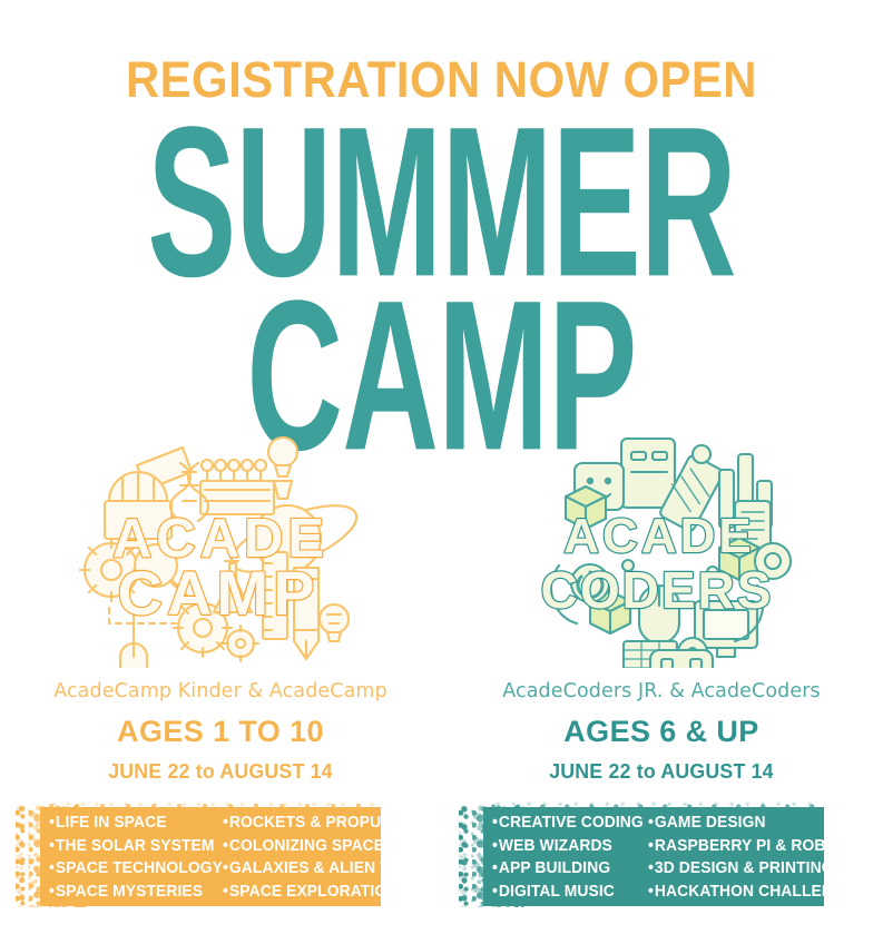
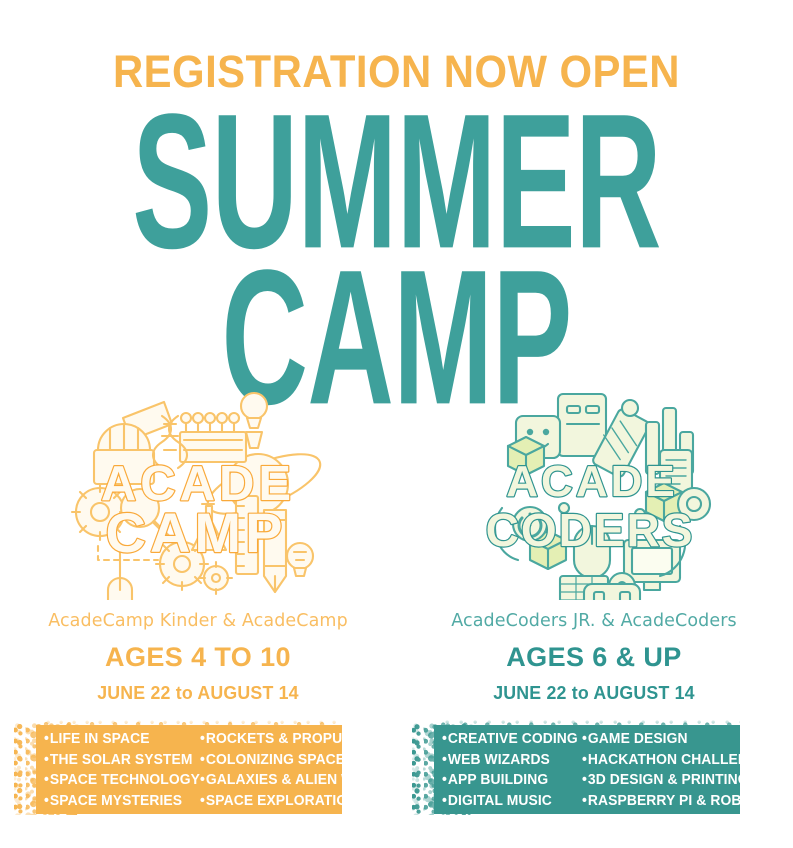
  REGISTRATION NOW OPEN
  SUMMER
  CAMP
  ACADE
  CAMP
  AcadeCamp Kinder & AcadeCamp
- AGES 1 TO 10
+ AGES 4 TO 10
  JUNE 22 to AUGUST 14
  ACADE
  CODERS
  AcadeCoders JR. & AcadeCoders
  AGES 6 & UP
  JUNE 22 to AUGUST 14
  •LIFE IN SPACE
  •THE SOLAR SYSTEM
  •SPACE TECHNOLOGY
  •SPACE MYSTERIES
  •ROCKETS & PROPULSION
  •COLONIZING SPACE
  •GALAXIES & ALIEN WORL
  •SPACE EXPLORATION
  •CREATIVE CODING
  •WEB WIZARDS
  •APP BUILDING
  •DIGITAL MUSIC
  •GAME DESIGN
- •RASPBERRY PI & ROBOTICS
+ •HACKATHON CHALLENGE
  •3D DESIGN & PRINTING
- •HACKATHON CHALLENGE
+ •RASPBERRY PI & ROBOTICS
